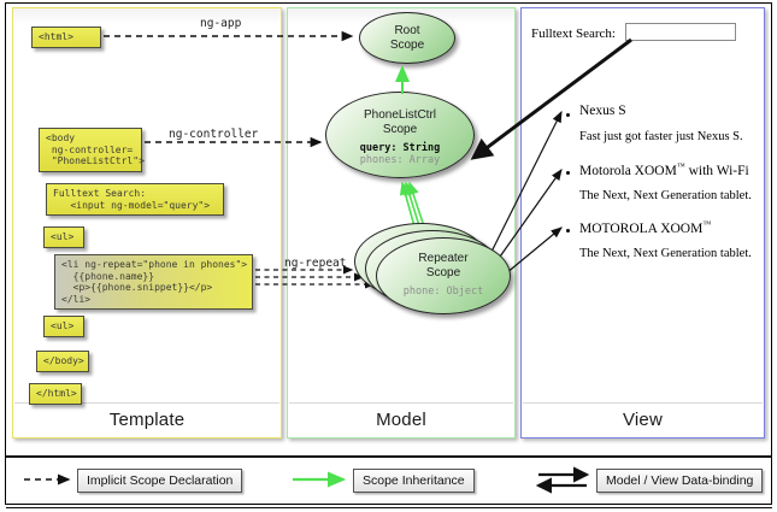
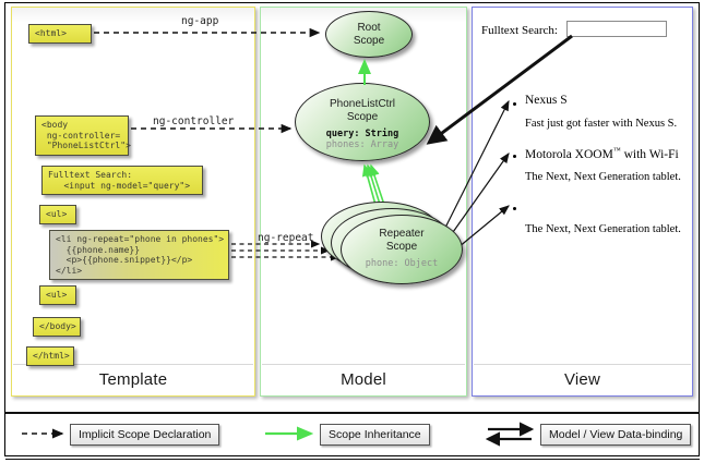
  Template
  <html>
  <body
  ng-controller=
  "PhoneListCtrl">
  Fulltext Search:
  <input ng-model="query">
  <ul>
  <li ng-repeat="phone in phones">
  {{phone.name}}
  <p>{{phone.snippet}}</p>
  </li>
  <ul>
  </body>
  </html>
  Model
  Root
  Scope
  PhoneListCtrl
  Scope
  query: String
  phones: Array
  Repeater
  Scope
  phone: Object
  View
  Fulltext Search:
  Nexus S
- Fast just got faster just Nexus S.
+ Fast just got faster with Nexus S.
  Motorola XOOM™ with Wi-Fi
  The Next, Next Generation tablet.
- MOTOROLA XOOM™
  The Next, Next Generation tablet.
  ng-app
  ng-controller
  ng-repeat
  Implicit Scope Declaration
  Scope Inheritance
  Model / View Data-binding
